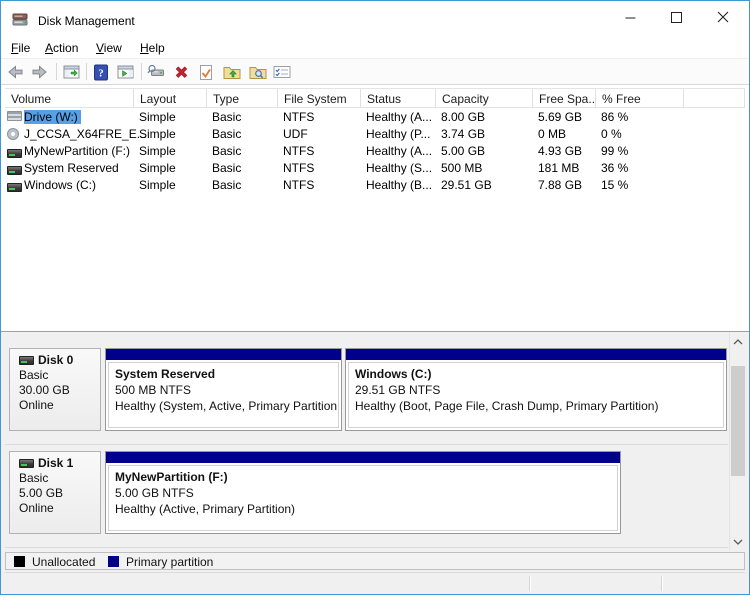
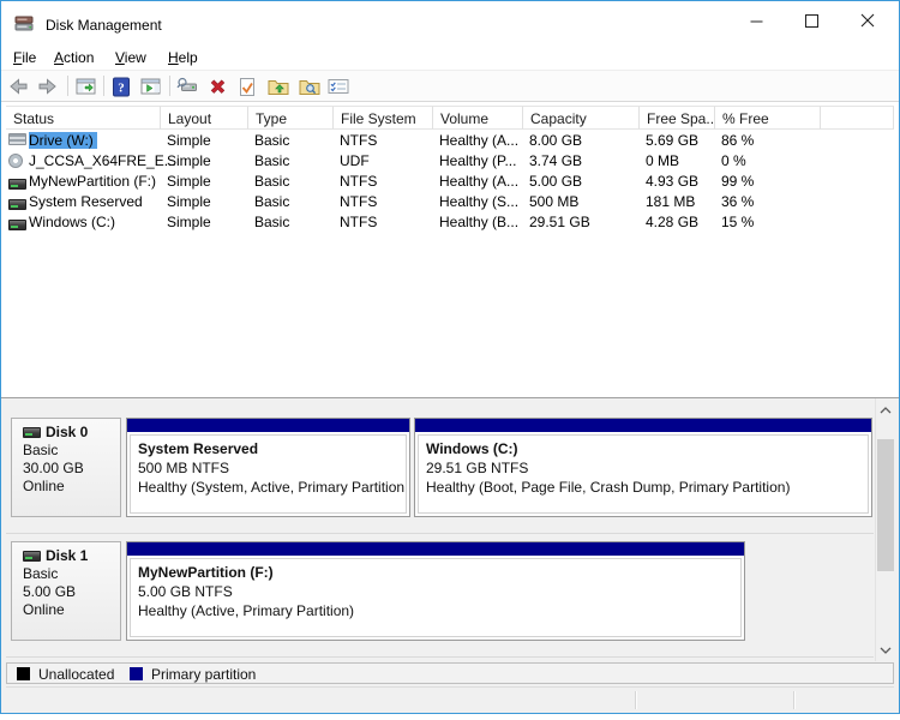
  Disk Management
  File
  Action
  View
  Help
  ?
- Volume
+ Status
  Layout
  Type
  File System
- Status
+ Volume
  Capacity
  Free Spa..
  % Free
  Drive (W:)
  Simple
  Basic
  NTFS
  Healthy (A...
  8.00 GB
  5.69 GB
  86 %
  J_CCSA_X64FRE_E...
  Simple
  Basic
  UDF
  Healthy (P...
  3.74 GB
  0 MB
  0 %
  MyNewPartition (F:)
  Simple
  Basic
  NTFS
  Healthy (A...
  5.00 GB
  4.93 GB
  99 %
  System Reserved
  Simple
  Basic
  NTFS
  Healthy (S...
  500 MB
  181 MB
  36 %
  Windows (C:)
  Simple
  Basic
  NTFS
  Healthy (B...
  29.51 GB
- 7.88 GB
+ 4.28 GB
  15 %
  Disk 0
  Basic
  30.00 GB
  Online
  System Reserved
  500 MB NTFS
  Healthy (System, Active, Primary Partition
  Windows (C:)
  29.51 GB NTFS
  Healthy (Boot, Page File, Crash Dump, Primary Partition)
  Disk 1
  Basic
  5.00 GB
  Online
  MyNewPartition (F:)
  5.00 GB NTFS
  Healthy (Active, Primary Partition)
  Unallocated
  Primary partition
